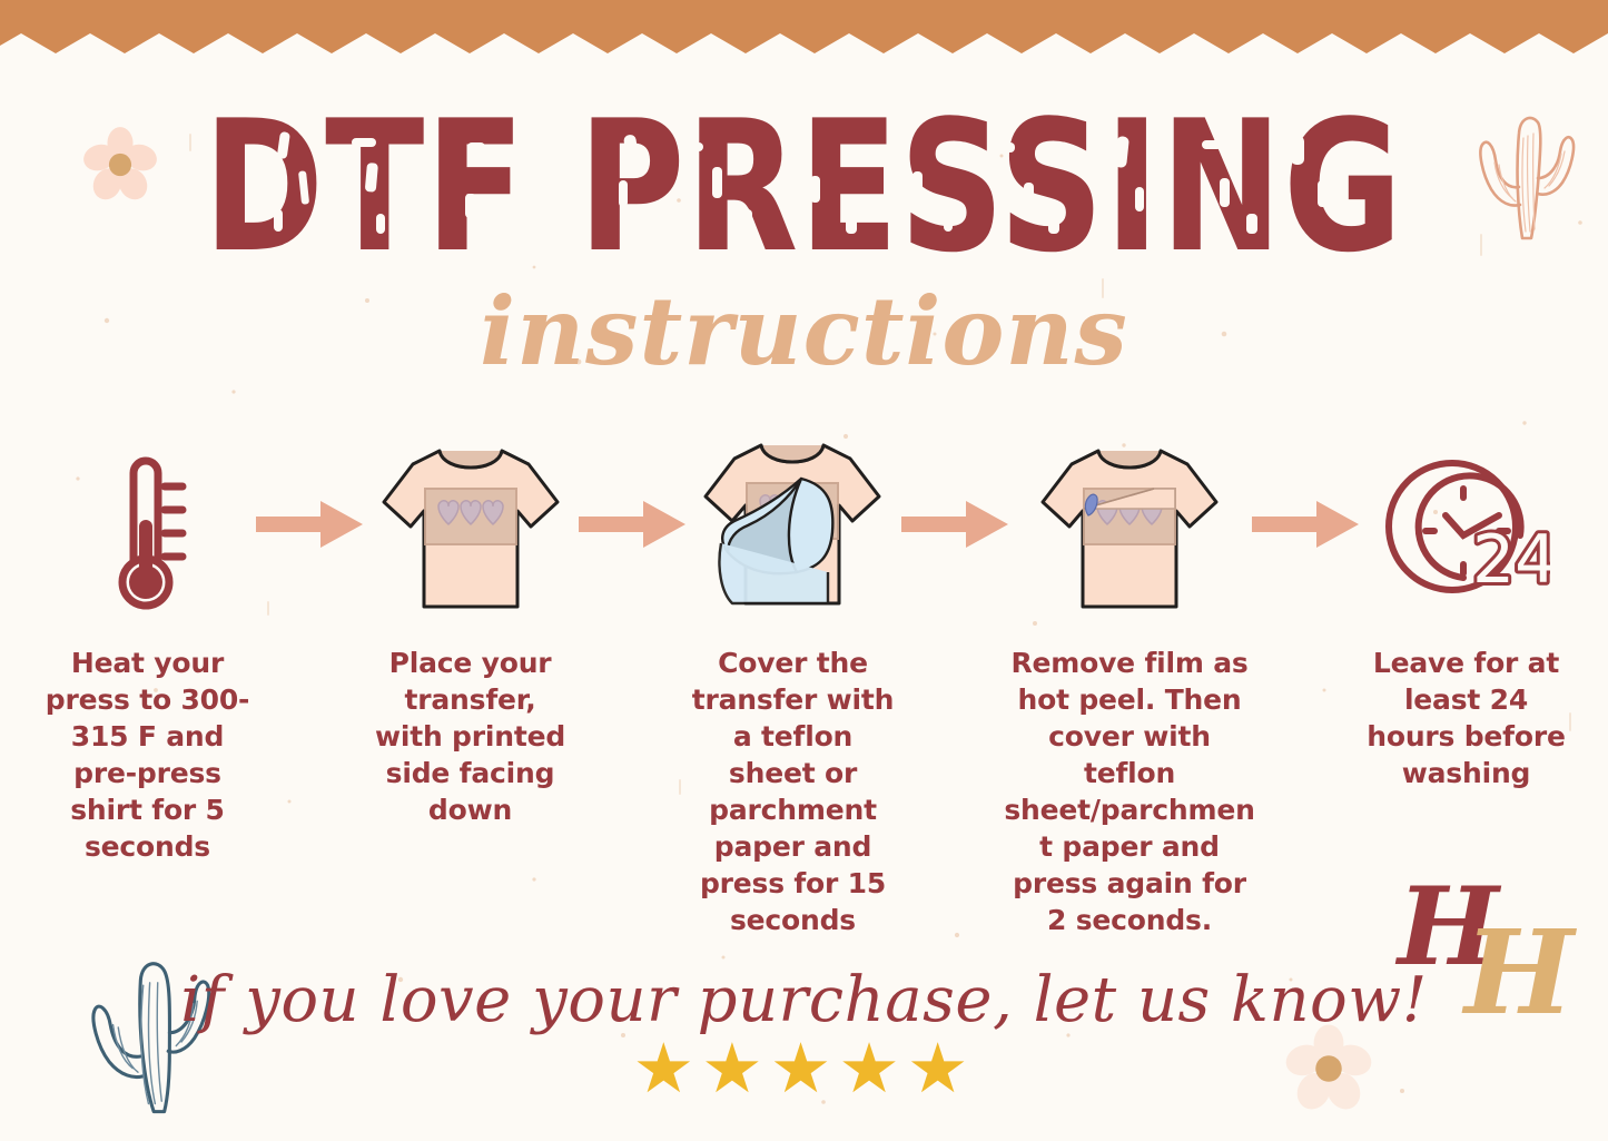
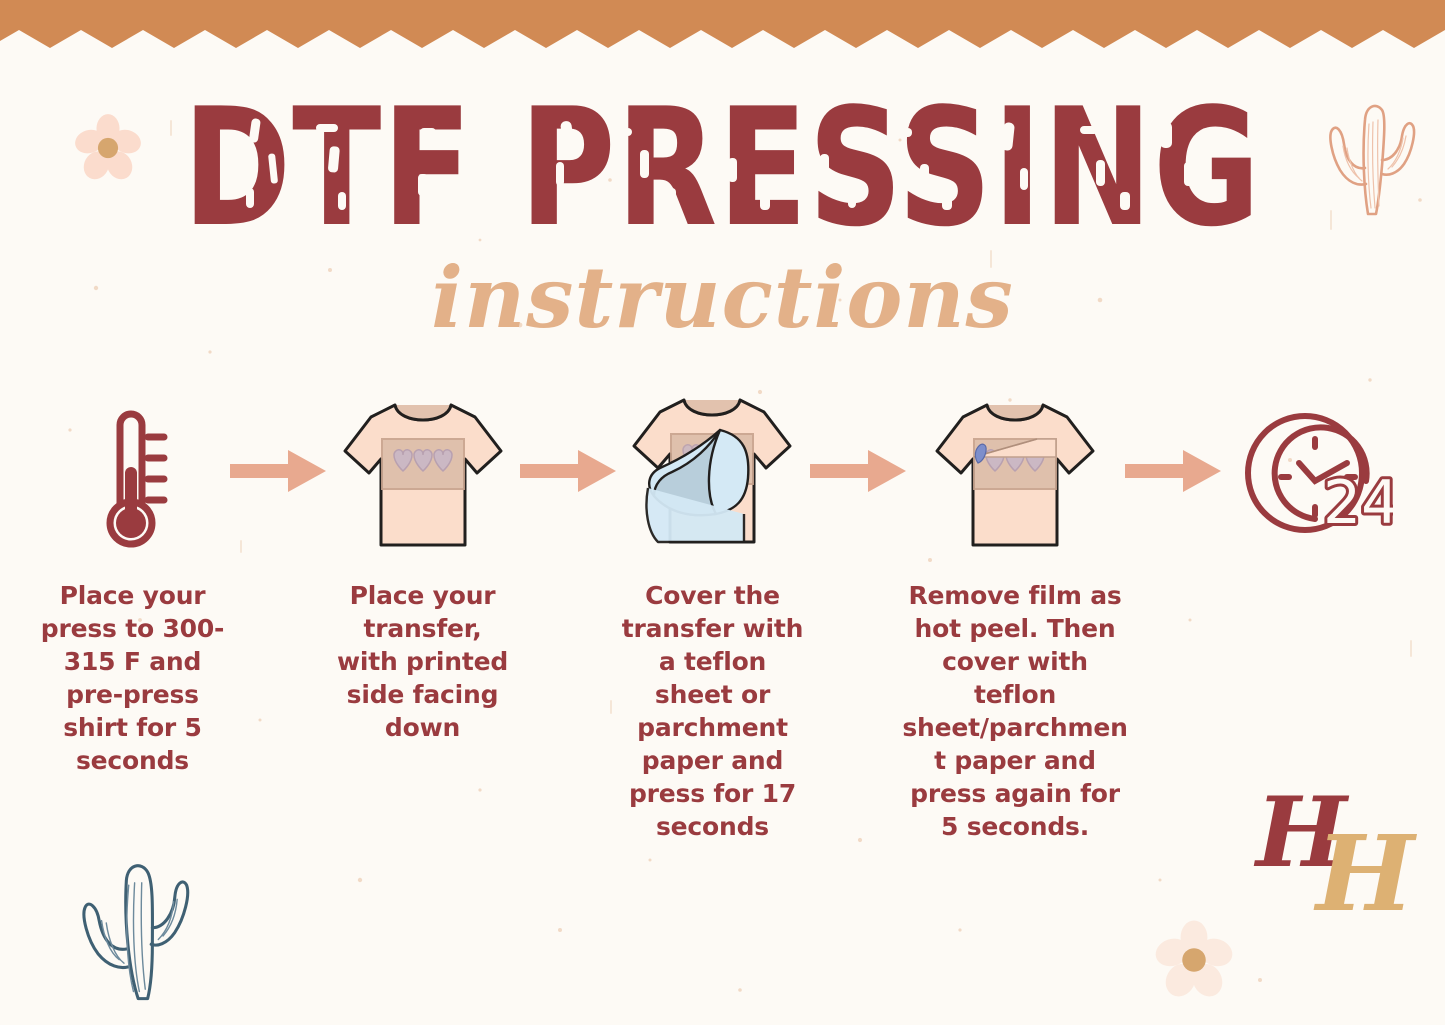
  H
  H
  DF PRESSIG
  instructions
- Heat your press to 300-315 F and pre-press shirt for 5 seconds
+ Place your press to 300-315 F and pre-press shirt for 5 seconds
  Place your transfer, with printed side facing down
- Cover the transfer with a teflon sheet or parchment paper and press for 15 seconds
+ Cover the transfer with a teflon sheet or parchment paper and press for 17 seconds
- Remove film as hot peel. Then cover with teflon sheet/parchmen t paper and press again for 2 seconds.
+ Remove film as hot peel. Then cover with teflon sheet/parchmen t paper and press again for 5 seconds.
  24
- Leave for at least 24 hours before washing
- if you love your purchase, let us know!
- ★★★★★
